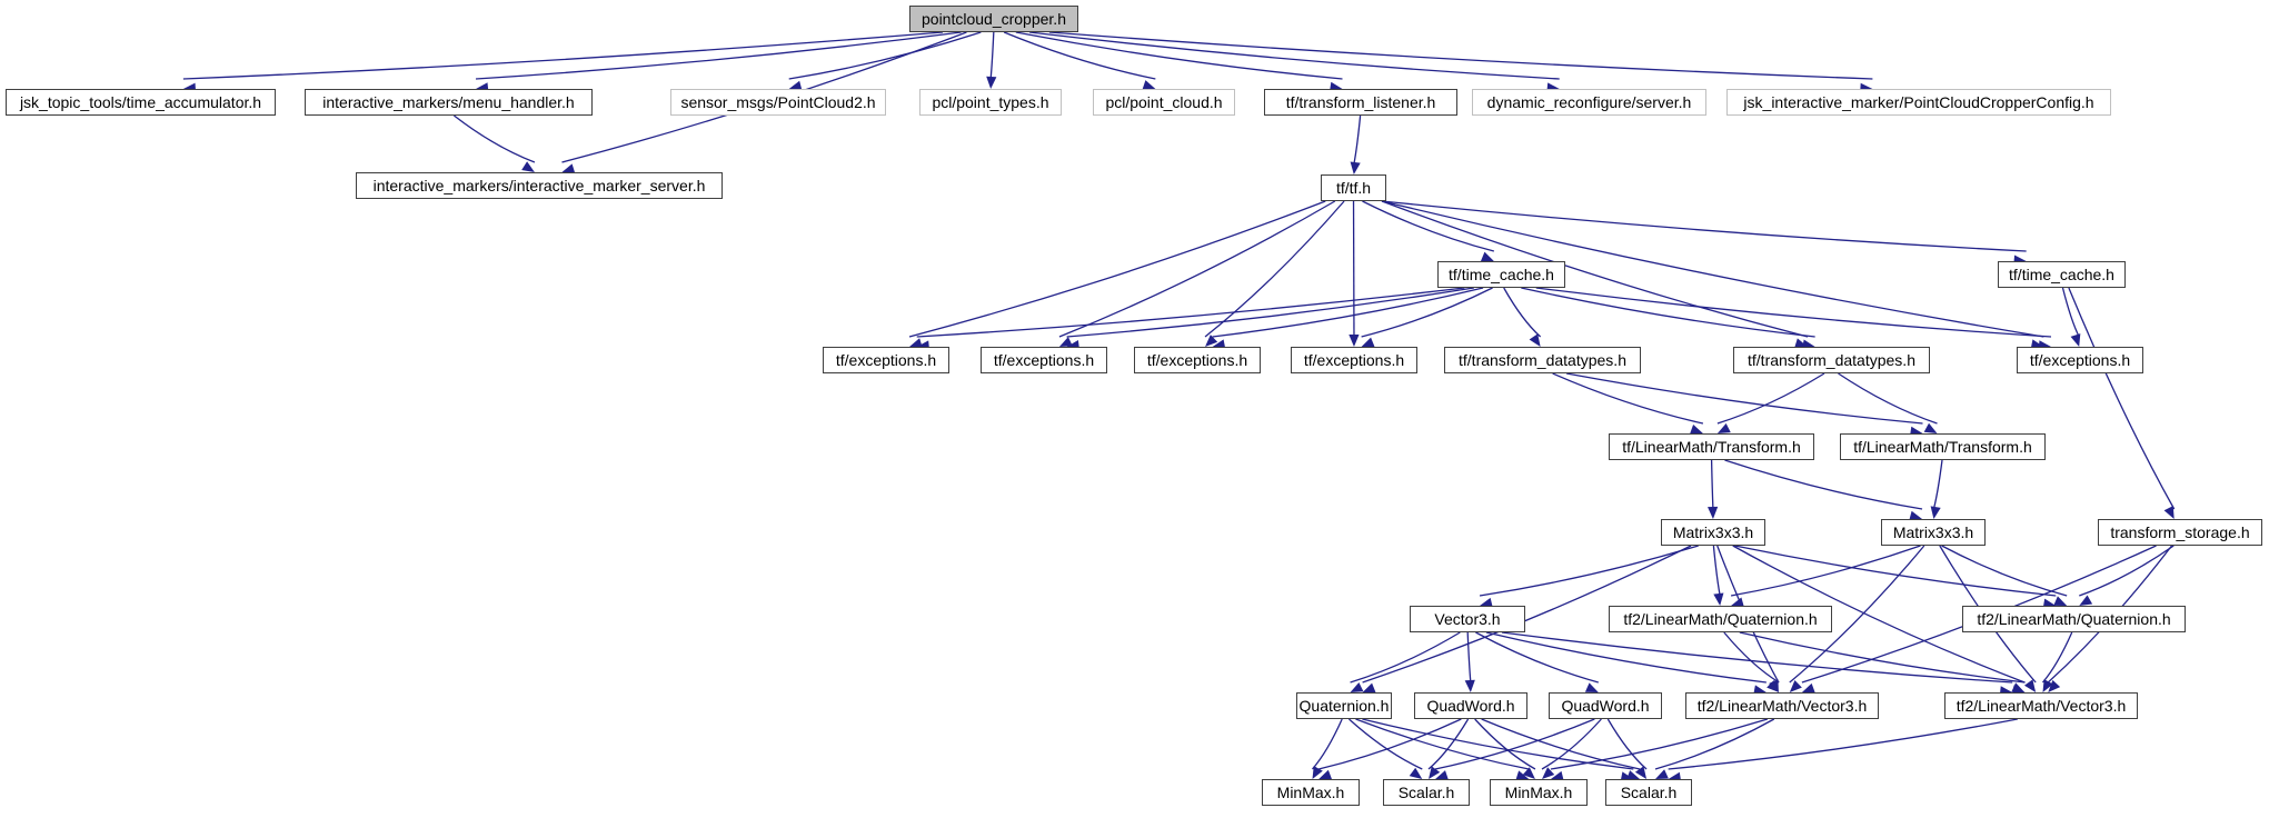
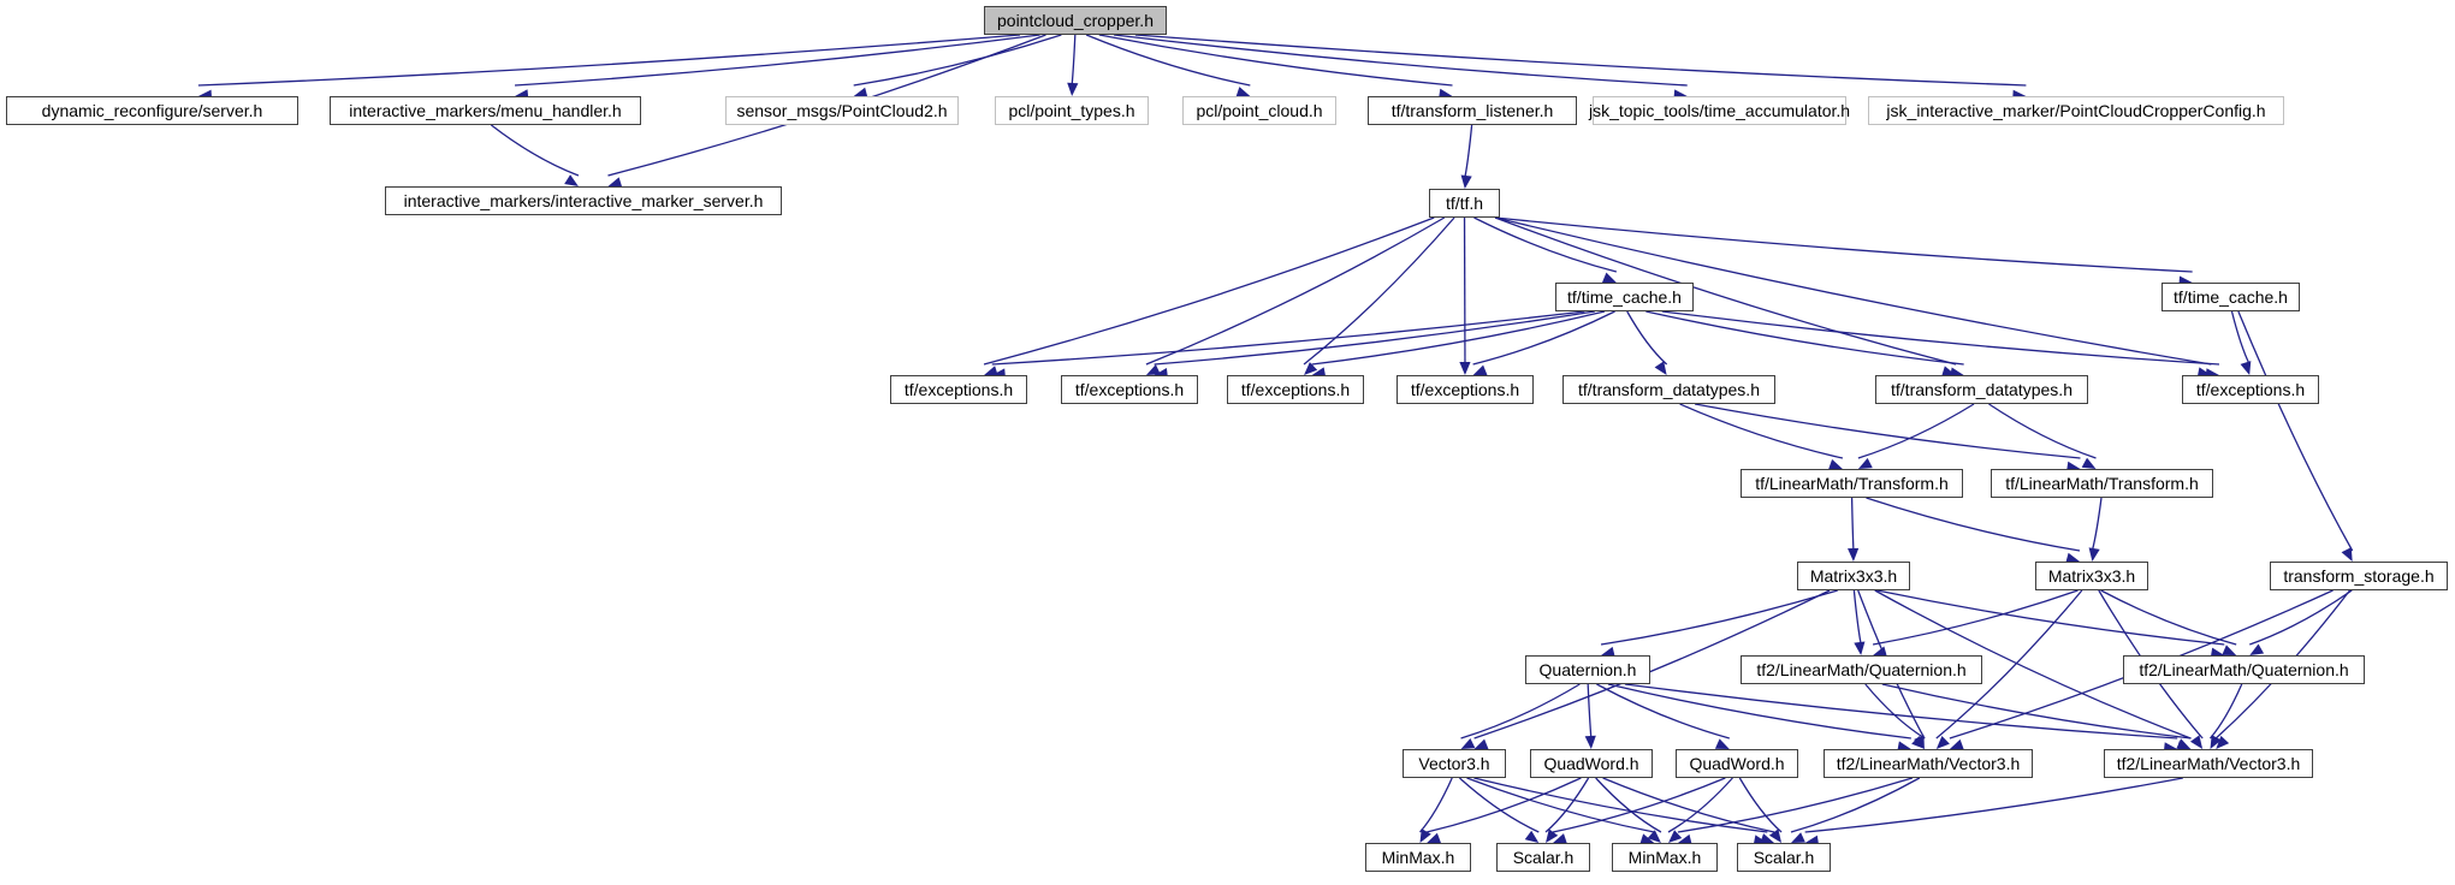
  pointcloud_cropper.h
- jsk_topic_tools/time_accumulator.h
+ dynamic_reconfigure/server.h
  interactive_markers/menu_handler.h
  sensor_msgs/PointCloud2.h
  pcl/point_types.h
  pcl/point_cloud.h
  tf/transform_listener.h
- dynamic_reconfigure/server.h
+ jsk_topic_tools/time_accumulator.h
  jsk_interactive_marker/PointCloudCropperConfig.h
  interactive_markers/interactive_marker_server.h
  tf/tf.h
  tf/time_cache.h
  tf/time_cache.h
  tf/exceptions.h
  tf/exceptions.h
  tf/exceptions.h
  tf/exceptions.h
  tf/transform_datatypes.h
  tf/transform_datatypes.h
  tf/exceptions.h
  tf/LinearMath/Transform.h
  tf/LinearMath/Transform.h
  Matrix3x3.h
  Matrix3x3.h
  transform_storage.h
- Vector3.h
+ Quaternion.h
  tf2/LinearMath/Quaternion.h
  tf2/LinearMath/Quaternion.h
- Quaternion.h
+ Vector3.h
  QuadWord.h
  QuadWord.h
  tf2/LinearMath/Vector3.h
  tf2/LinearMath/Vector3.h
  MinMax.h
  Scalar.h
  MinMax.h
  Scalar.h
